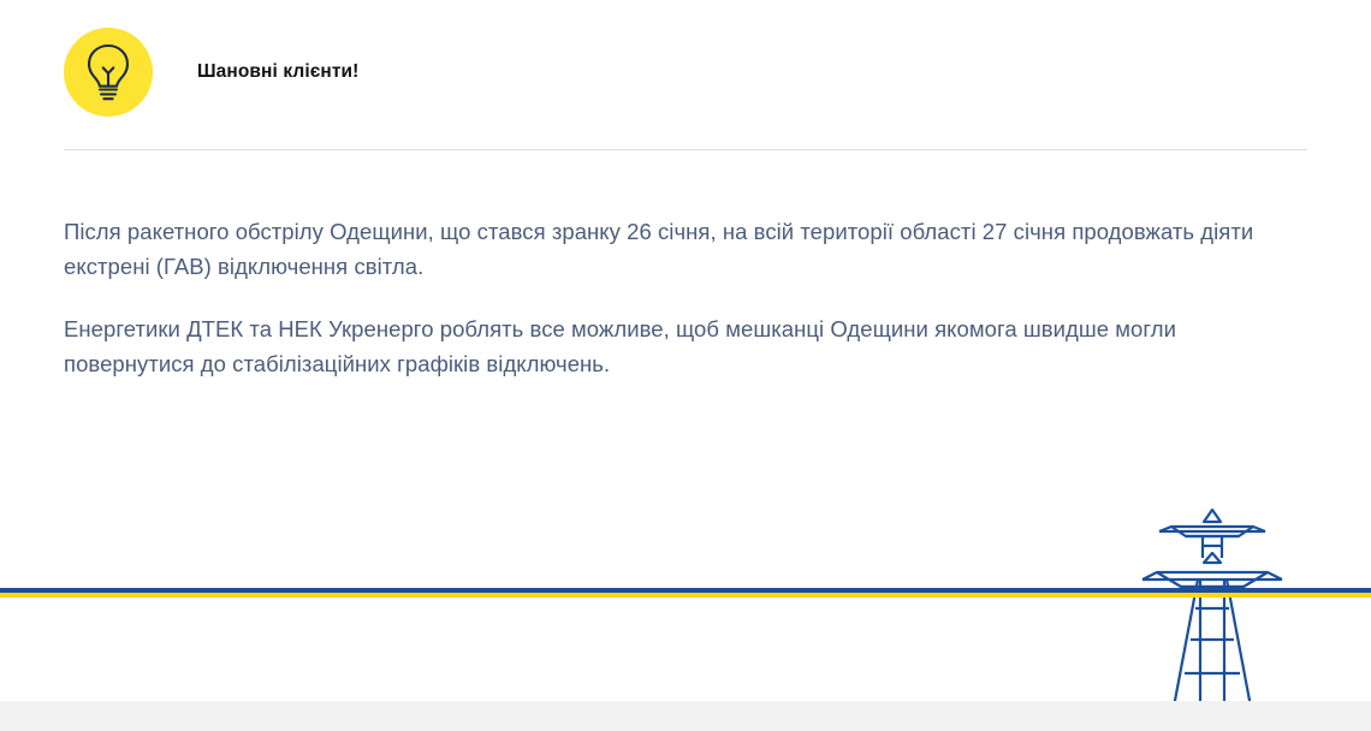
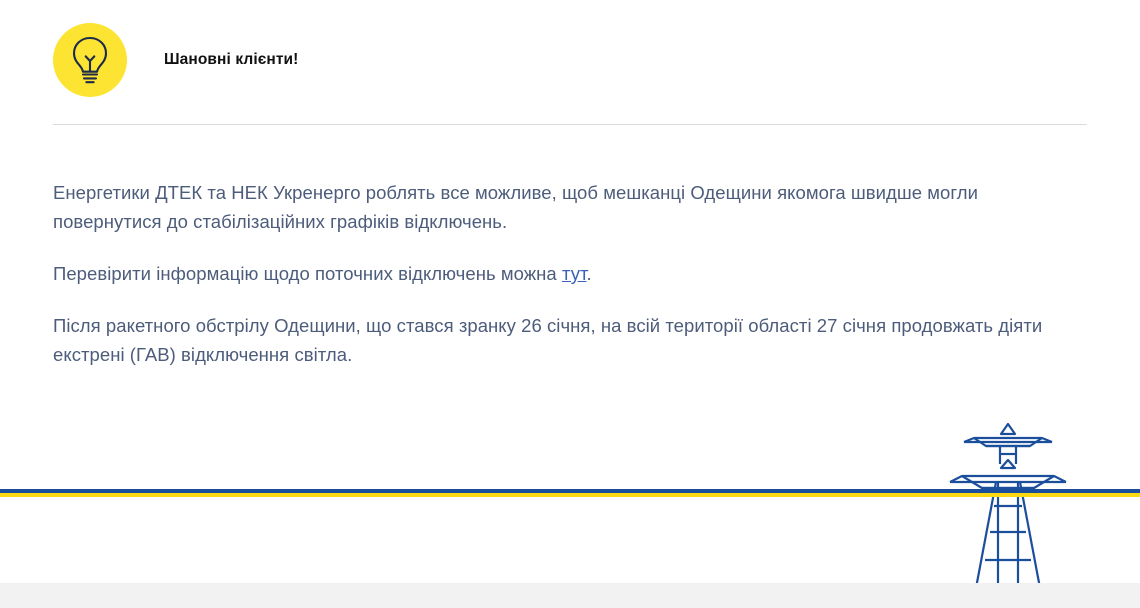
  Шановні клієнти!
- Після ракетного обстрілу Одещини, що стався зранку 26 січня, на всій території області 27 січня продовжать діяти екстрені (ГАВ) відключення світла.
+ Енергетики ДТЕК та НЕК Укренерго роблять все можливе, щоб мешканці Одещини якомога швидше могли повернутися до стабілізаційних графіків відключень.
+ Перевірити інформацію щодо поточних відключень можна тут.
- Енергетики ДТЕК та НЕК Укренерго роблять все можливе, щоб мешканці Одещини якомога швидше могли повернутися до стабілізаційних графіків відключень.
+ Після ракетного обстрілу Одещини, що стався зранку 26 січня, на всій території області 27 січня продовжать діяти екстрені (ГАВ) відключення світла.
